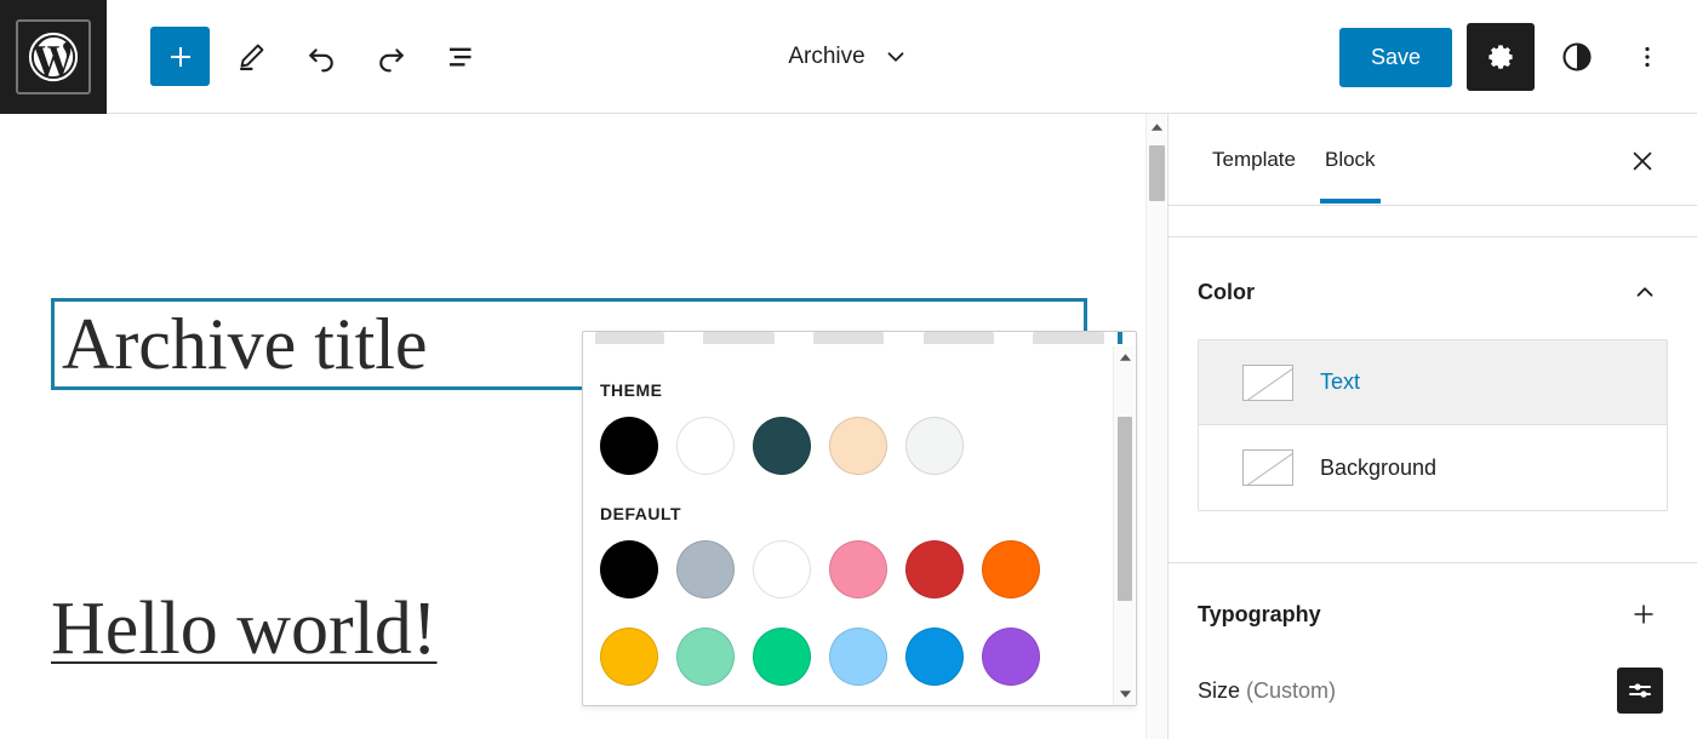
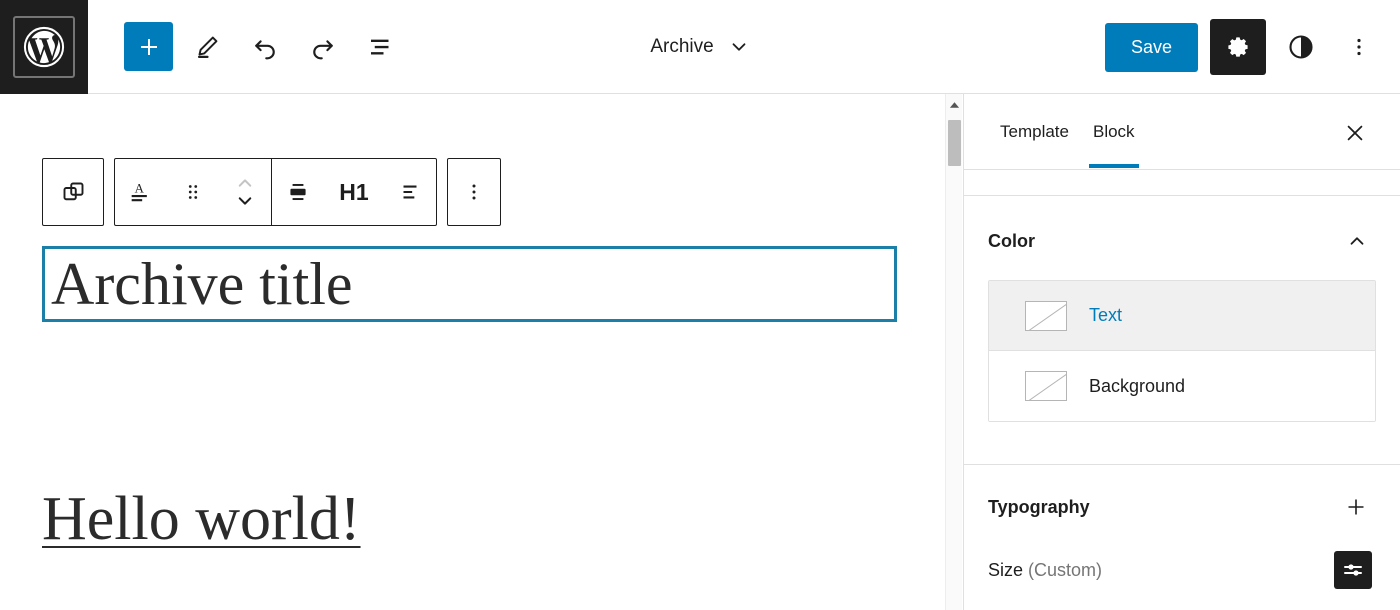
  Archive
  Save
+ A
+ H1
  Archive title
  Hello world!
- THEME
- DEFAULT
  Template
  Block
  Color
  Text
  Background
  Typography
  Size (Custom)
